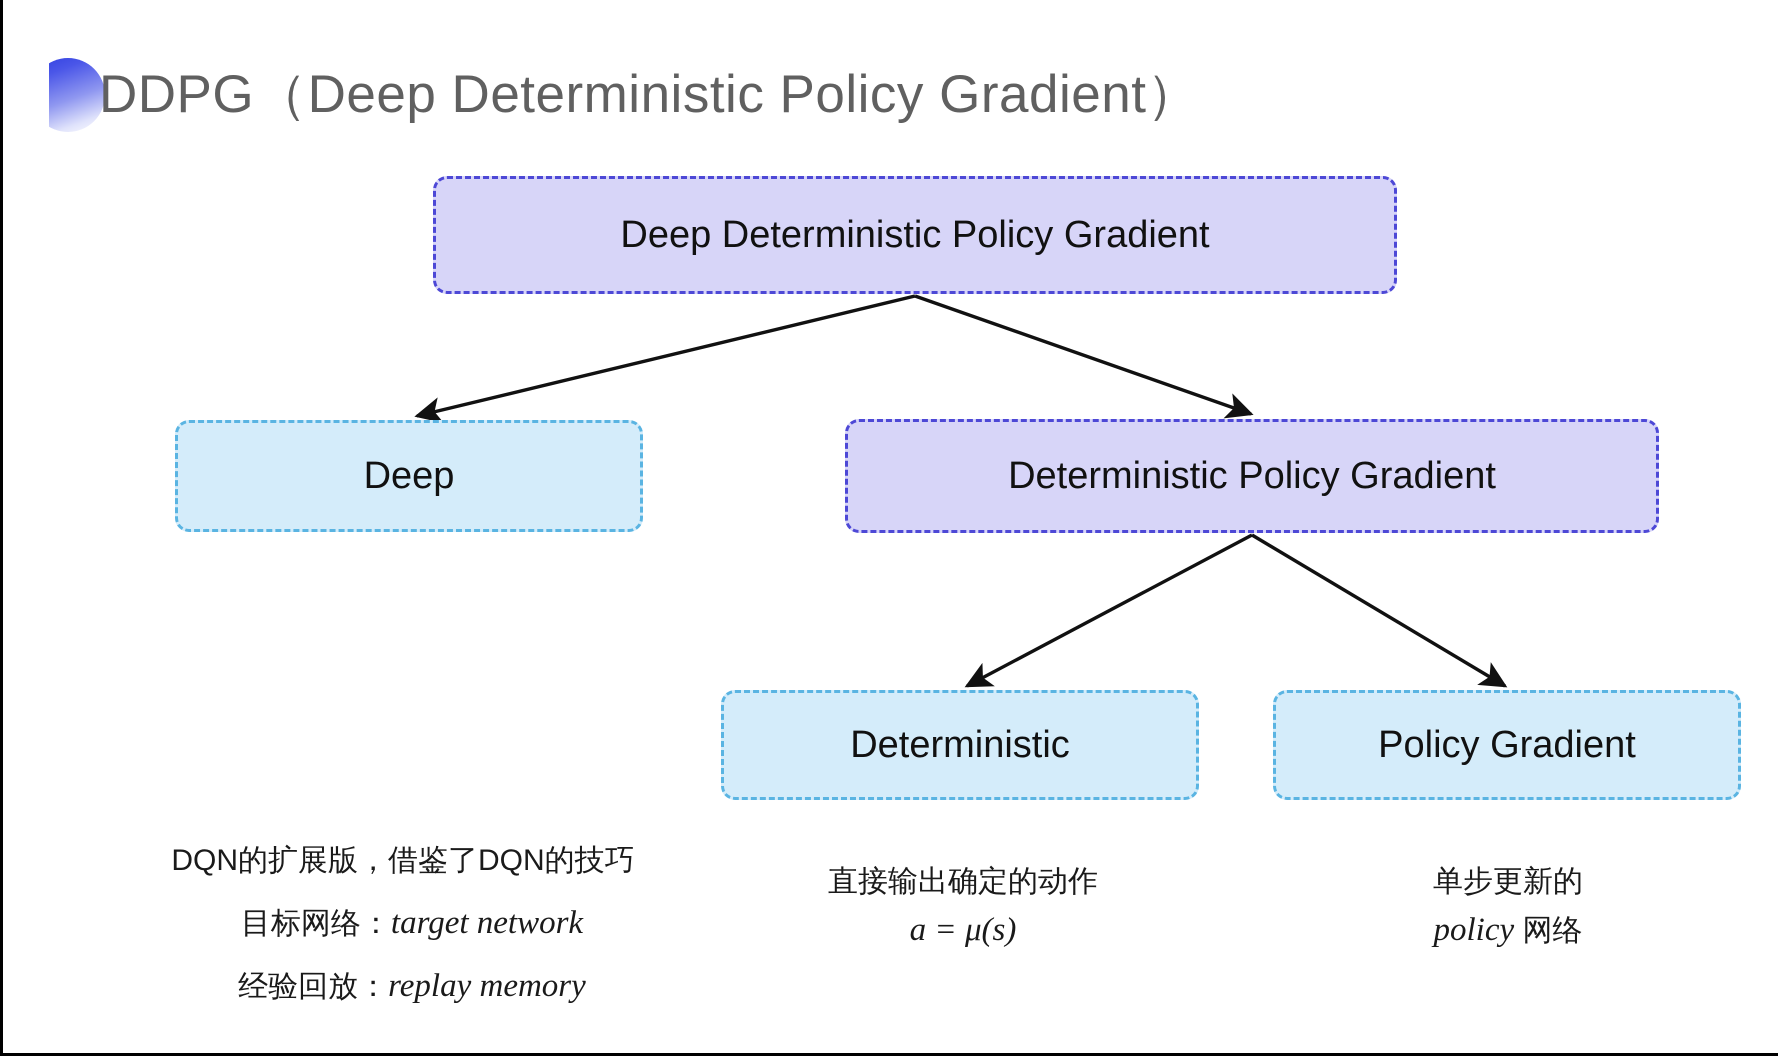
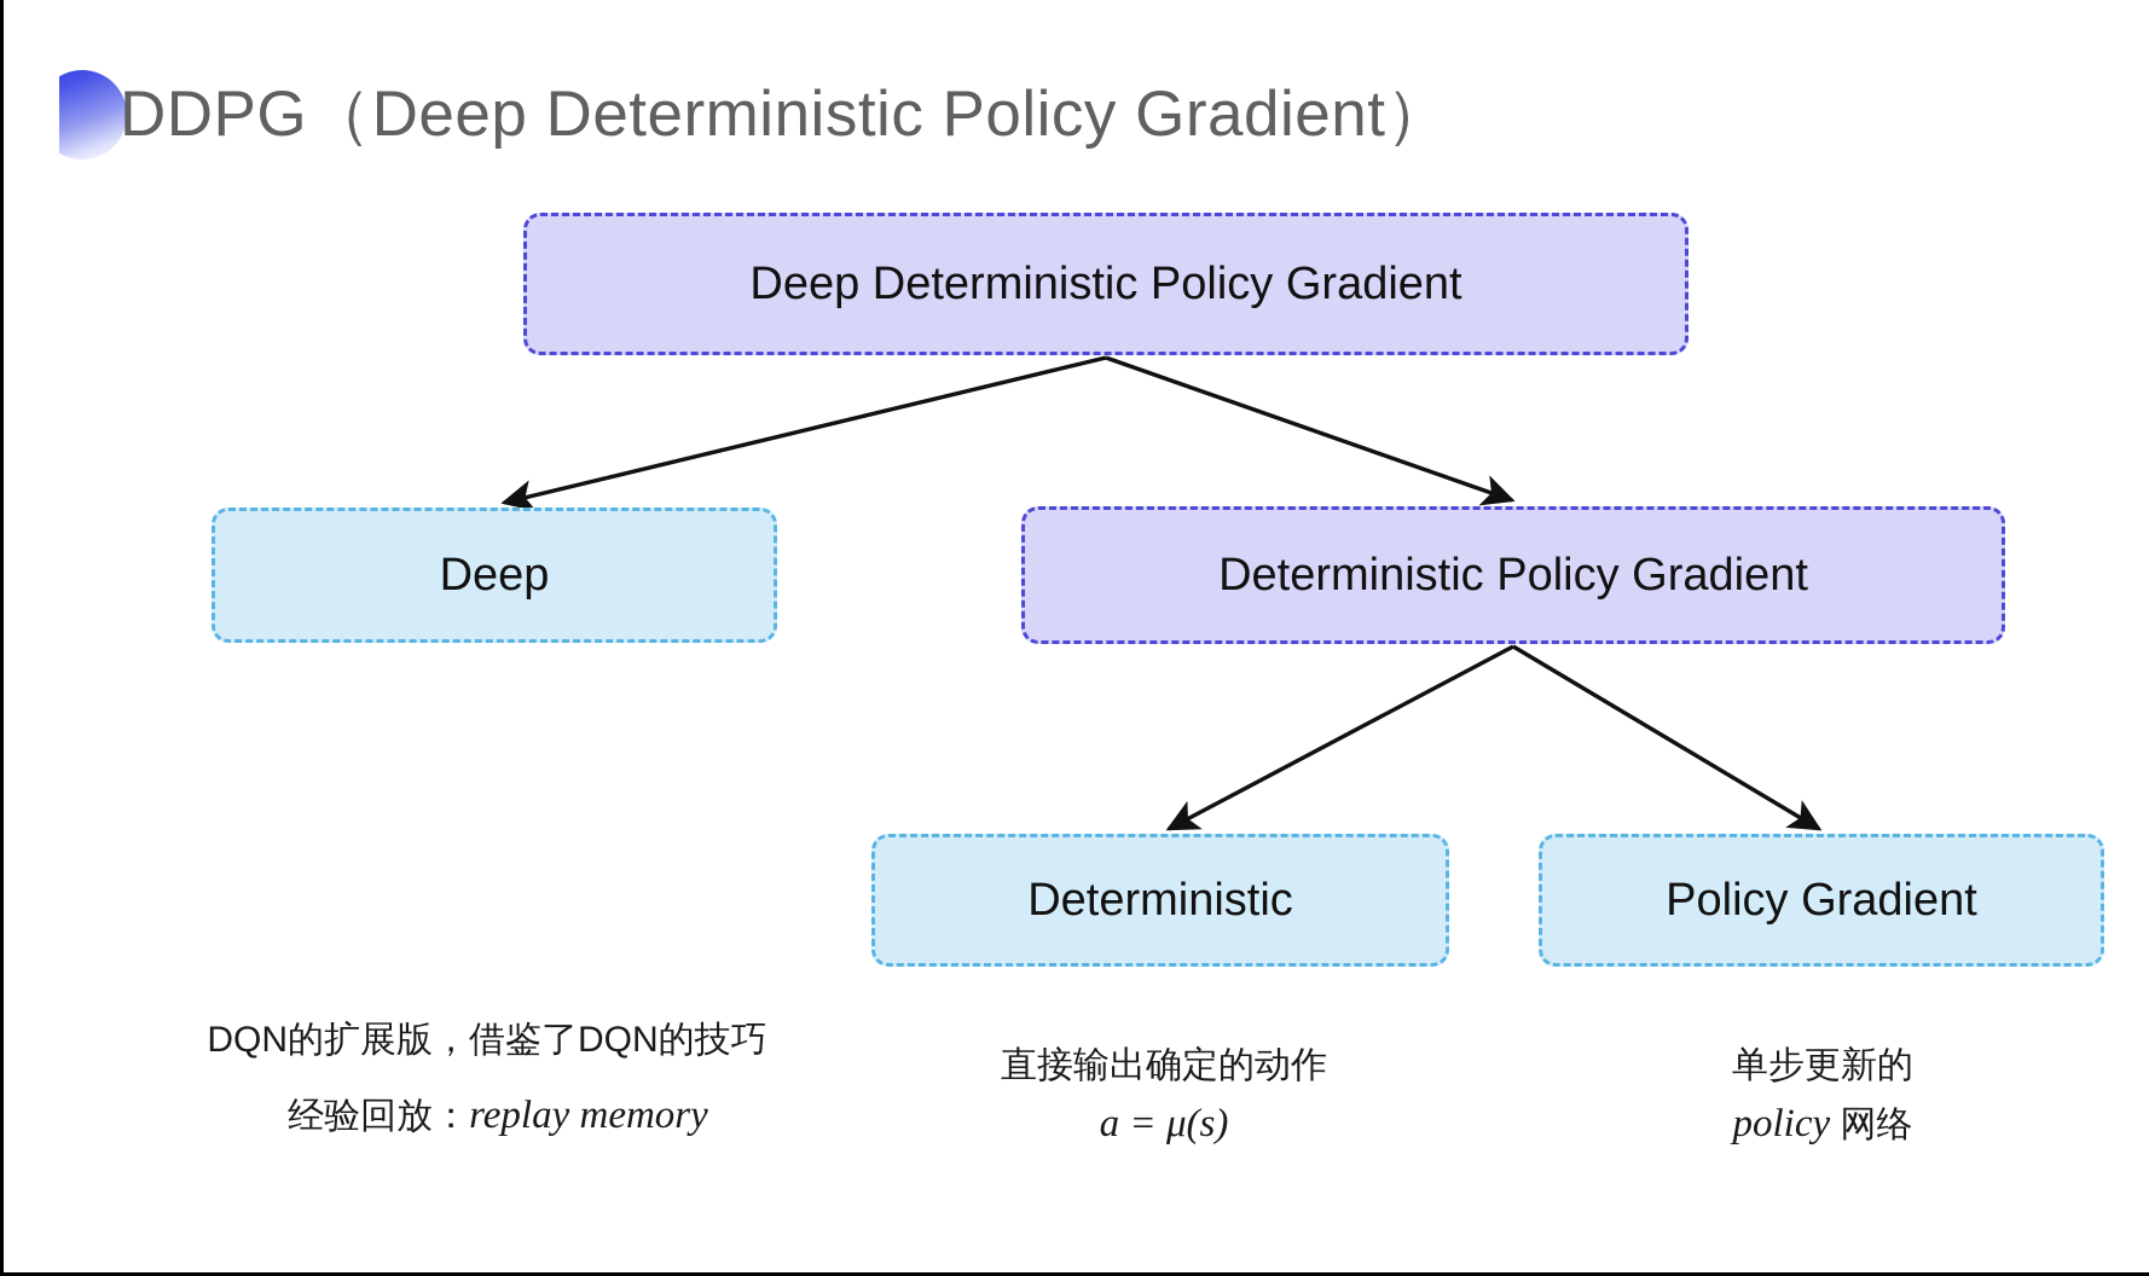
  DDPG（Deep Deterministic Policy Gradient）
  Deep Deterministic Policy Gradient
  Deep
  Deterministic Policy Gradient
  Deterministic
  Policy Gradient
  DQN的扩展版，借鉴了DQN的技巧
- 目标网络：target network
  经验回放：replay memory
  直接输出确定的动作
  a = μ(s)
  单步更新的
  policy 网络
